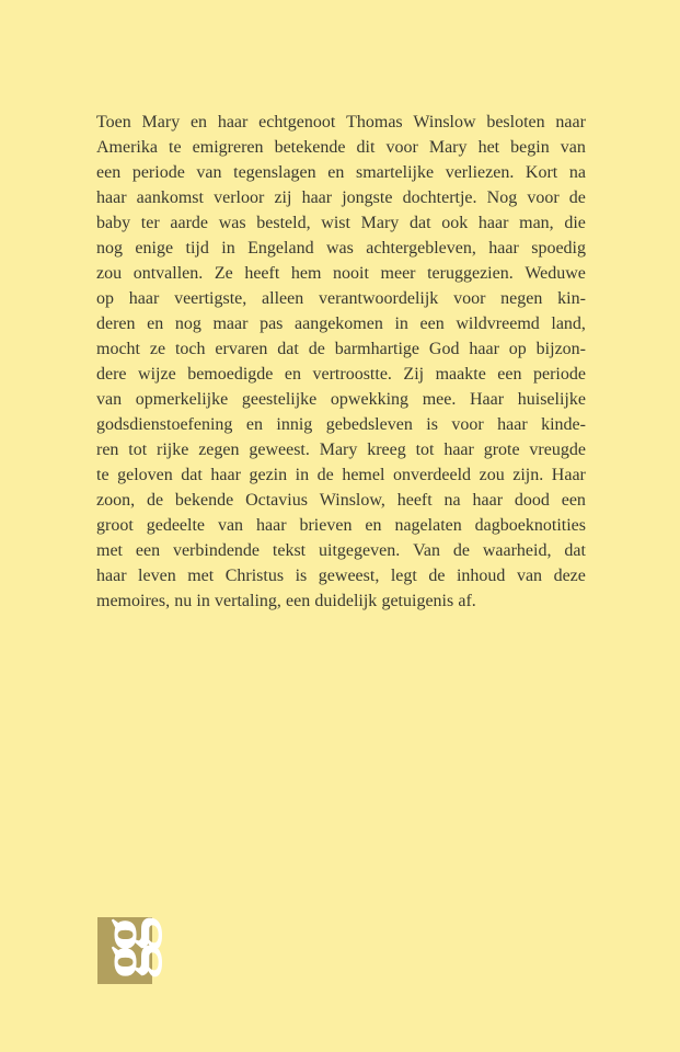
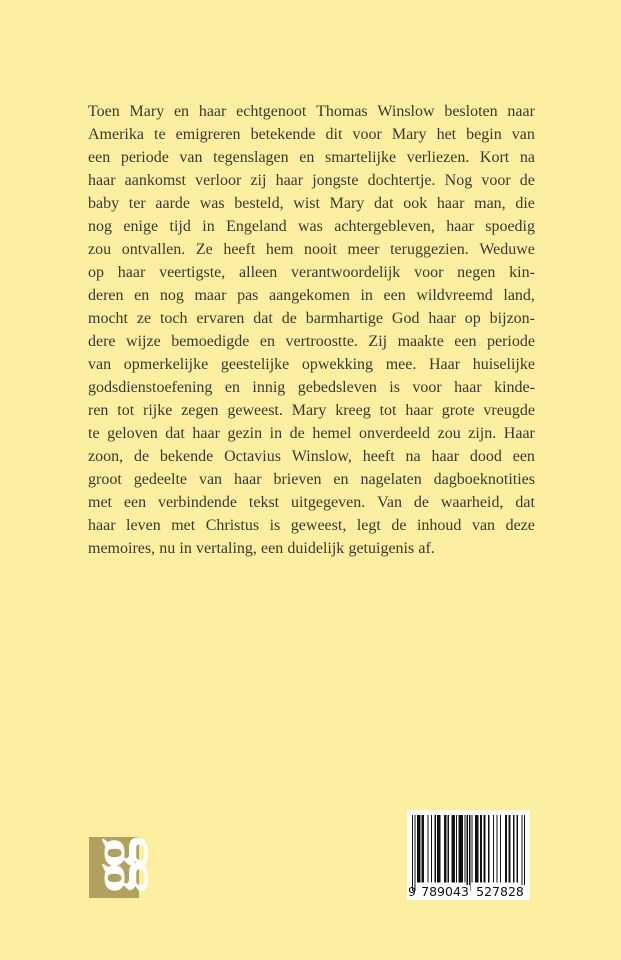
  Toen
  Mary
  en
  haar
  echtgenoot
  Thomas
  Winslow
  besloten
  naar
  Amerika
  te
  emigreren
  betekende
  dit
  voor
  Mary
  het
  begin
  van
  een
  periode
  van
  tegenslagen
  en
  smartelijke
  verliezen.
  Kort
  na
  haar
  aankomst
  verloor
  zij
  haar
  jongste
  dochtertje.
  Nog
  voor
  de
  baby
  ter
  aarde
  was
  besteld,
  wist
  Mary
  dat
  ook
  haar
  man,
  die
  nog
  enige
  tijd
  in
  Engeland
  was
  achtergebleven,
  haar
  spoedig
  zou
  ontvallen.
  Ze
  heeft
  hem
  nooit
  meer
  teruggezien.
  Weduwe
  op
  haar
  veertigste,
  alleen
  verantwoordelijk
  voor
  negen
  kin-
  deren
  en
  nog
  maar
  pas
  aangekomen
  in
  een
  wildvreemd
  land,
  mocht
  ze
  toch
  ervaren
  dat
  de
  barmhartige
  God
  haar
  op
  bijzon-
  dere
  wijze
  bemoedigde
  en
  vertroostte.
  Zij
  maakte
  een
  periode
  van
  opmerkelijke
  geestelijke
  opwekking
  mee.
  Haar
  huiselijke
  godsdienstoefening
  en
  innig
  gebedsleven
  is
  voor
  haar
  kinde-
  ren
  tot
  rijke
  zegen
  geweest.
  Mary
  kreeg
  tot
  haar
  grote
  vreugde
  te
  geloven
  dat
  haar
  gezin
  in
  de
  hemel
  onverdeeld
  zou
  zijn.
  Haar
  zoon,
  de
  bekende
  Octavius
  Winslow,
  heeft
  na
  haar
  dood
  een
  groot
  gedeelte
  van
  haar
  brieven
  en
  nagelaten
  dagboeknotities
  met
  een
  verbindende
  tekst
  uitgegeven.
  Van
  de
  waarheid,
  dat
  haar
  leven
  met
  Christus
  is
  geweest,
  legt
  de
  inhoud
  van
  deze
  memoires,
  nu
  in
  vertaling,
  een
  duidelijk
  getuigenis
  af.
+ 9
+ 789043
+ 527828
